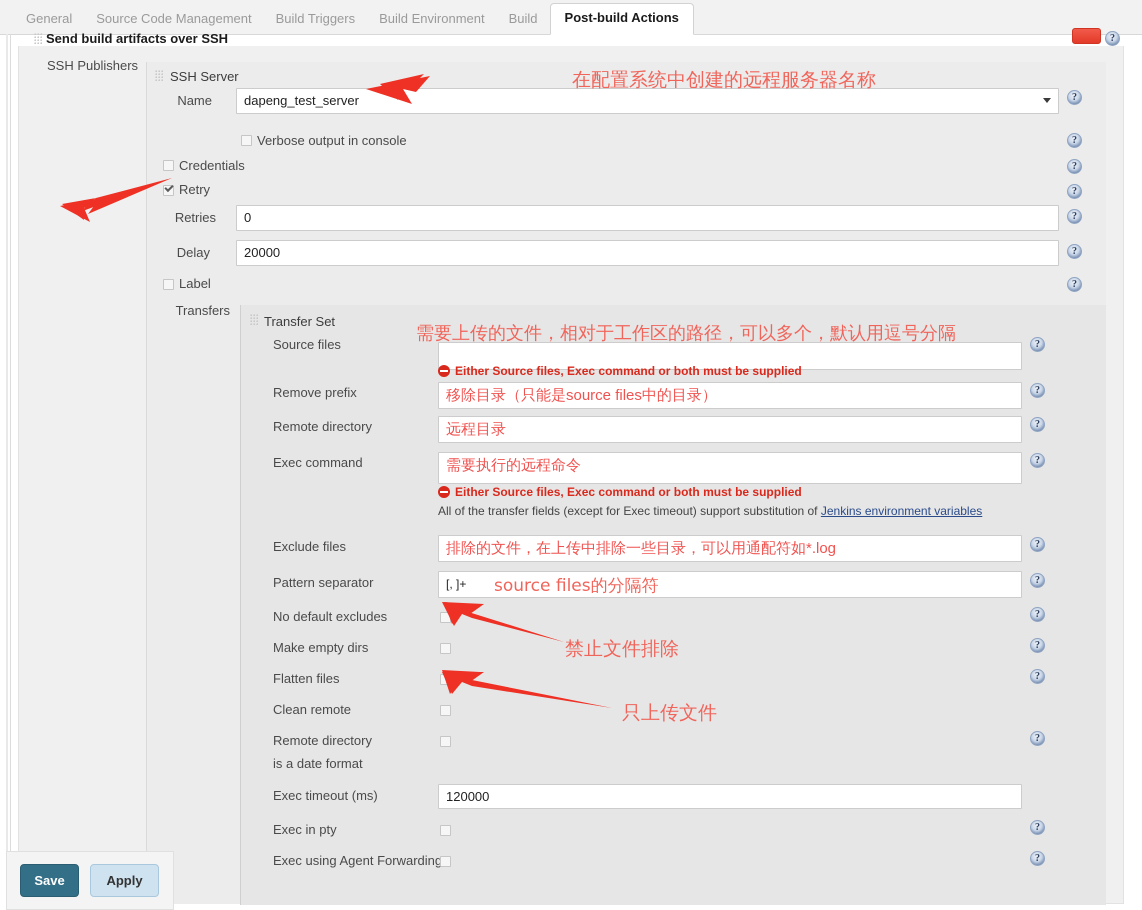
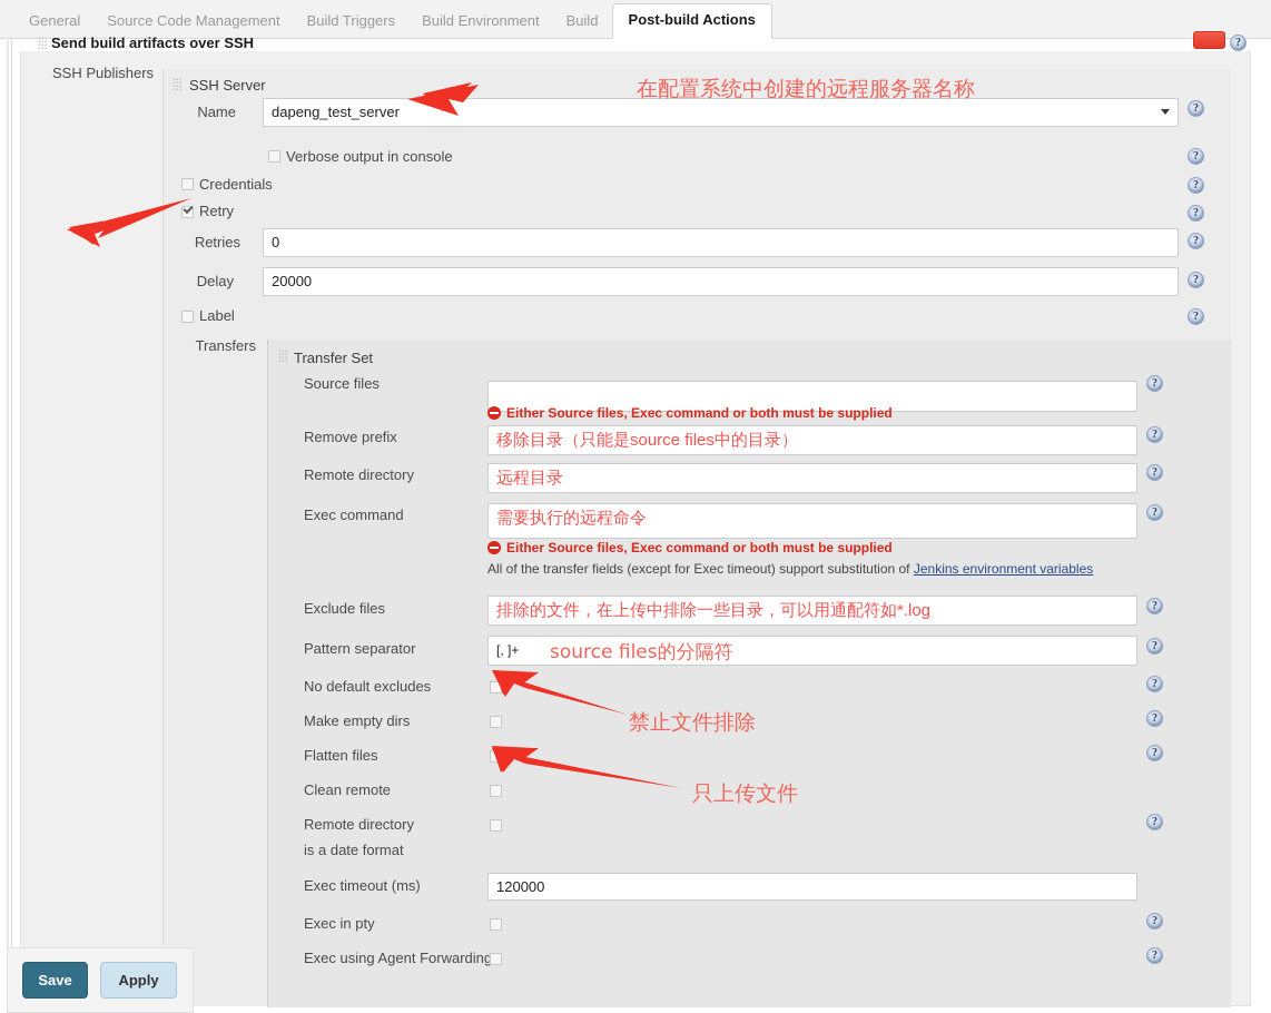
  General
  Source Code Management
  Build Triggers
  Build Environment
  Build
  Post-build Actions
  Send build artifacts over SSH
  ?
  SSH Publishers
  SSH Server
  Name
  dapeng_test_server
  ?
  Verbose output in console
  ?
  Credentials
  ?
  Retry
  ?
  Retries
  0
  ?
  Delay
  20000
  ?
  Label
  ?
  Transfers
  Transfer Set
  Source files
  ?
  Either Source files, Exec command or both must be supplied
  Remove prefix
  移除目录（只能是source files中的目录）
  ?
  Remote directory
  远程目录
  ?
  Exec command
  需要执行的远程命令
  ?
  Either Source files, Exec command or both must be supplied
  All of the transfer fields (except for Exec timeout) support substitution of Jenkins environment variables
  Exclude files
  排除的文件，在上传中排除一些目录，可以用通配符如*.log
  ?
  Pattern separator
  [, ]+
  ?
  No default excludes
  ?
  Make empty dirs
  ?
  Flatten files
  ?
  Clean remote
  Remote directory
  is a date format
  ?
  Exec timeout (ms)
  120000
  Exec in pty
  ?
  Exec using Agent Forwarding
  ?
  在配置系统中创建的远程服务器名称
- 需要上传的文件，相对于工作区的路径，可以多个，默认用逗号分隔
  source files的分隔符
  禁止文件排除
  只上传文件
  Save
  Apply
